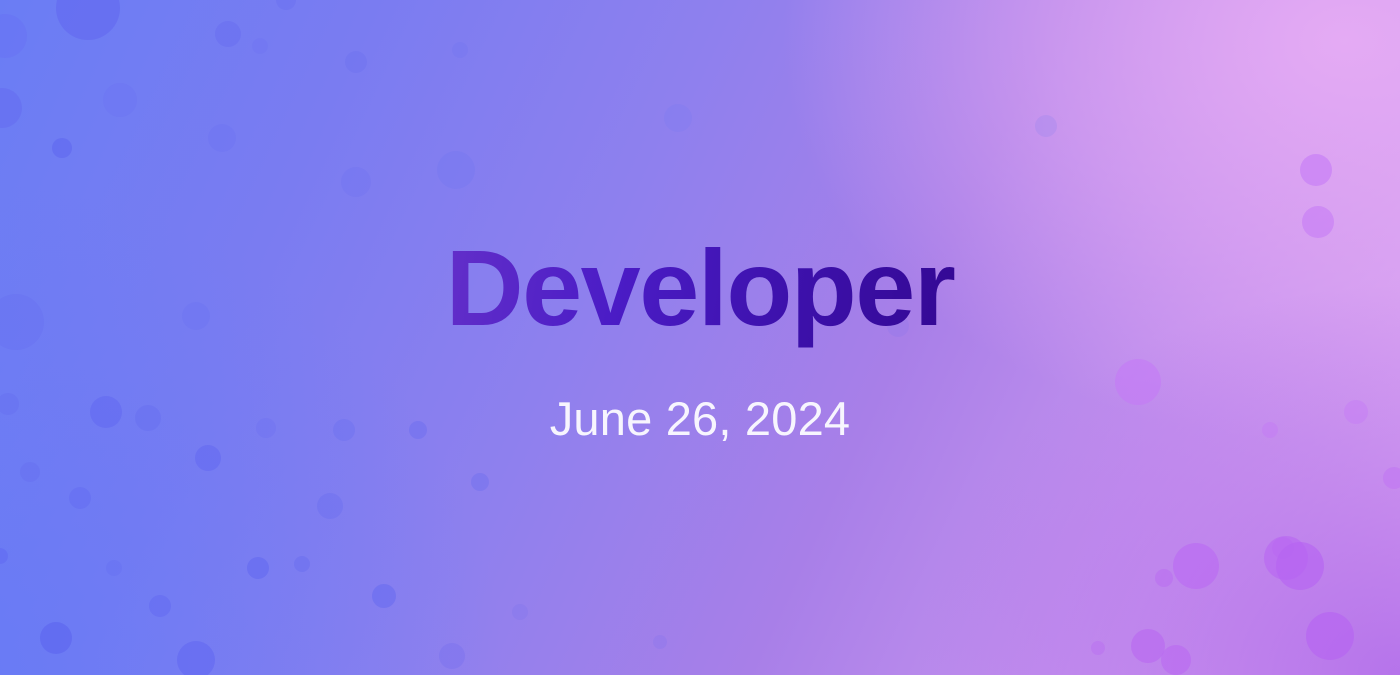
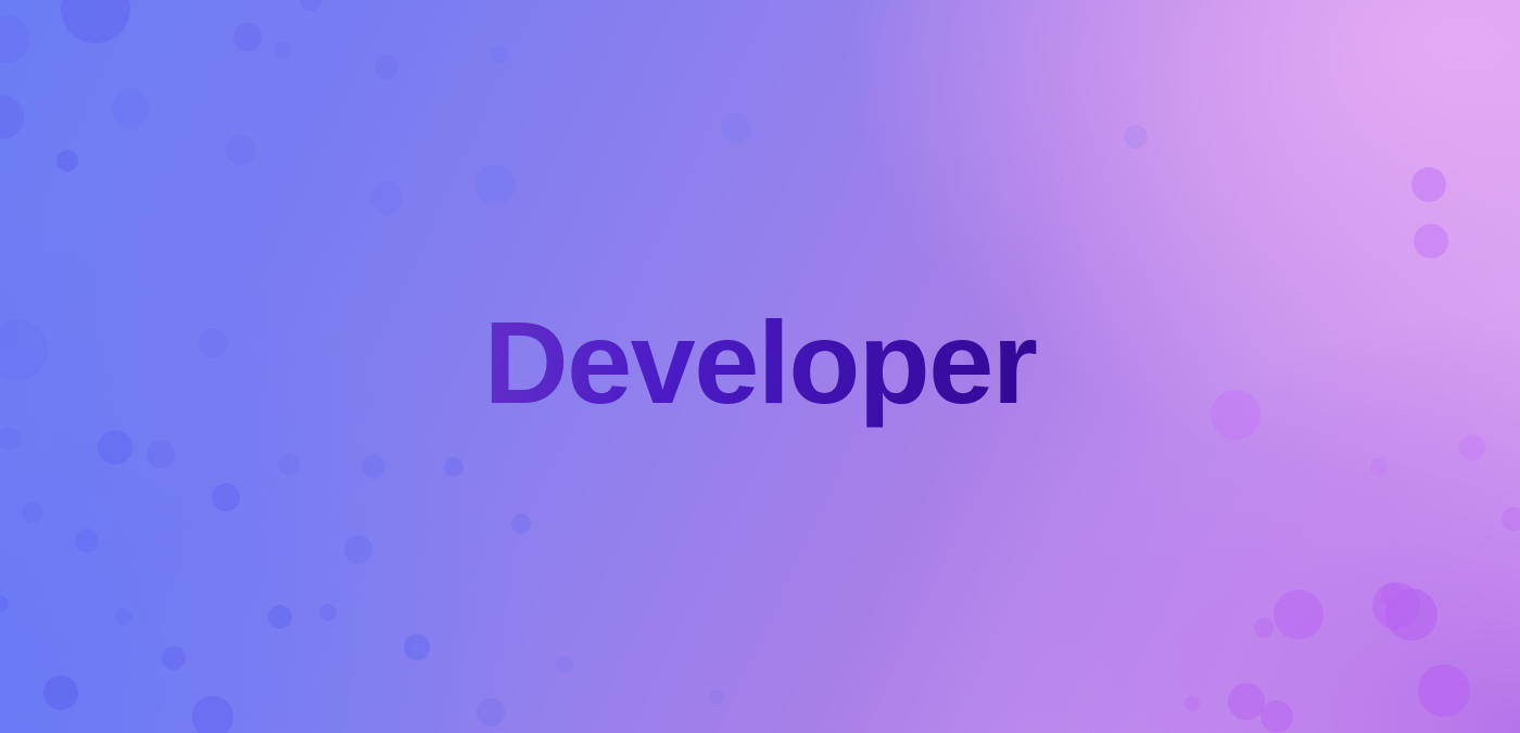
  Developer
- June 26, 2024
